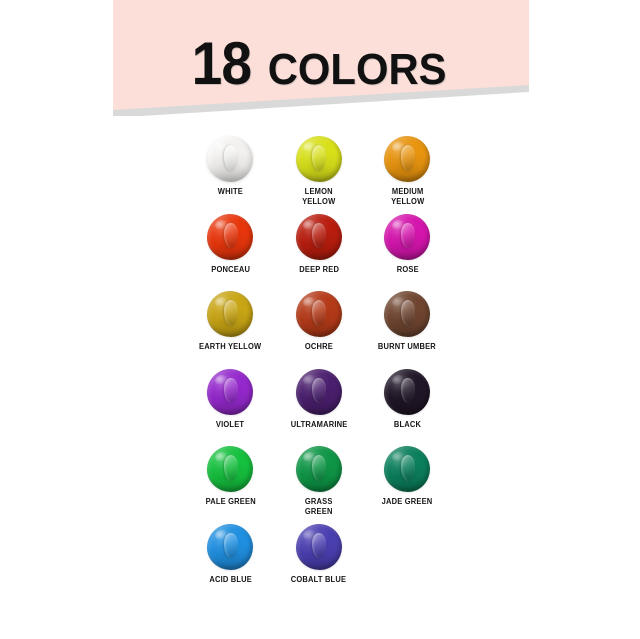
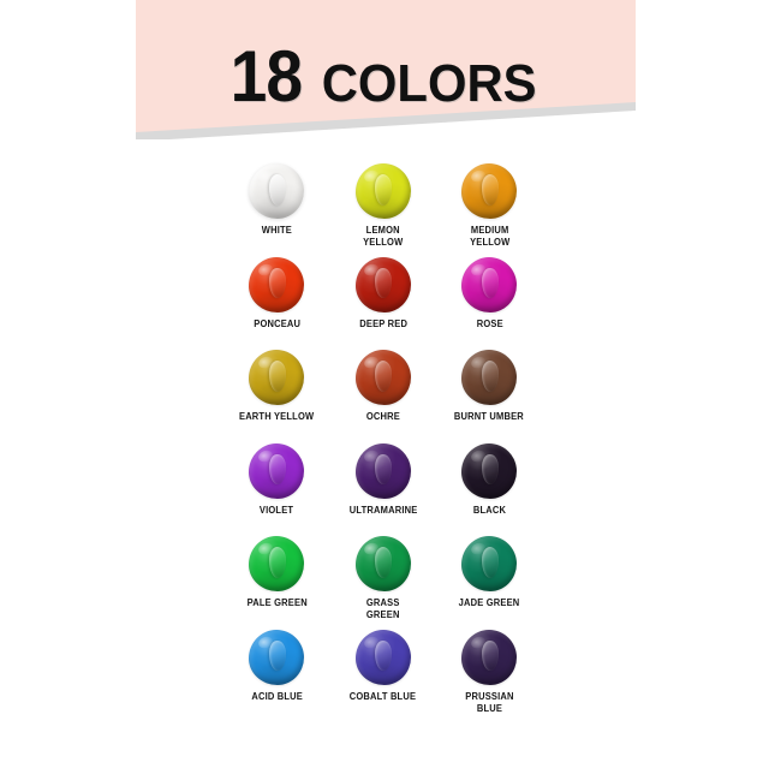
  18 COLORS
  WHITE
  LEMON
  YELLOW
  MEDIUM
  YELLOW
  PONCEAU
  DEEP RED
  ROSE
  EARTH YELLOW
  OCHRE
  BURNT UMBER
  VIOLET
  ULTRAMARINE
  BLACK
  PALE GREEN
  GRASS
  GREEN
  JADE GREEN
  ACID BLUE
  COBALT BLUE
+ PRUSSIAN
+ BLUE
